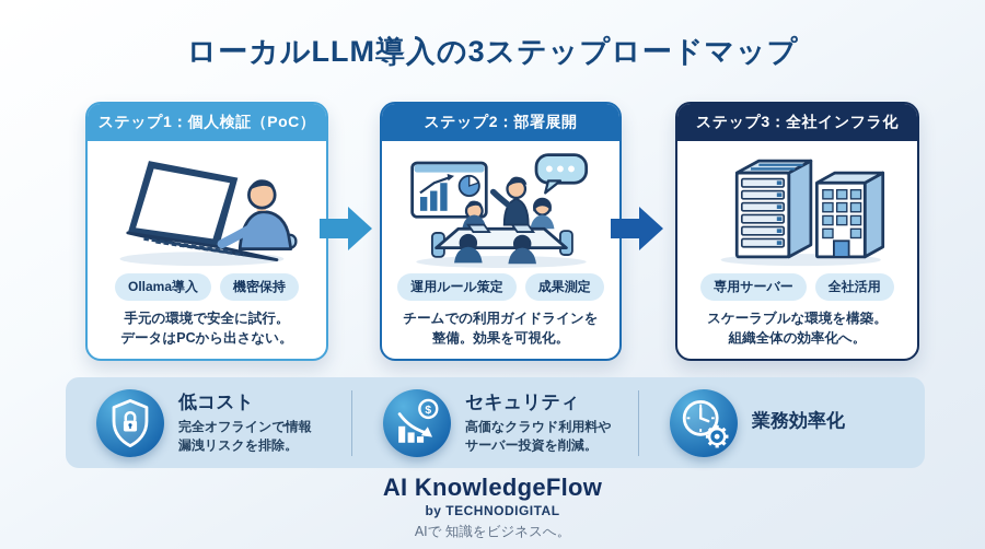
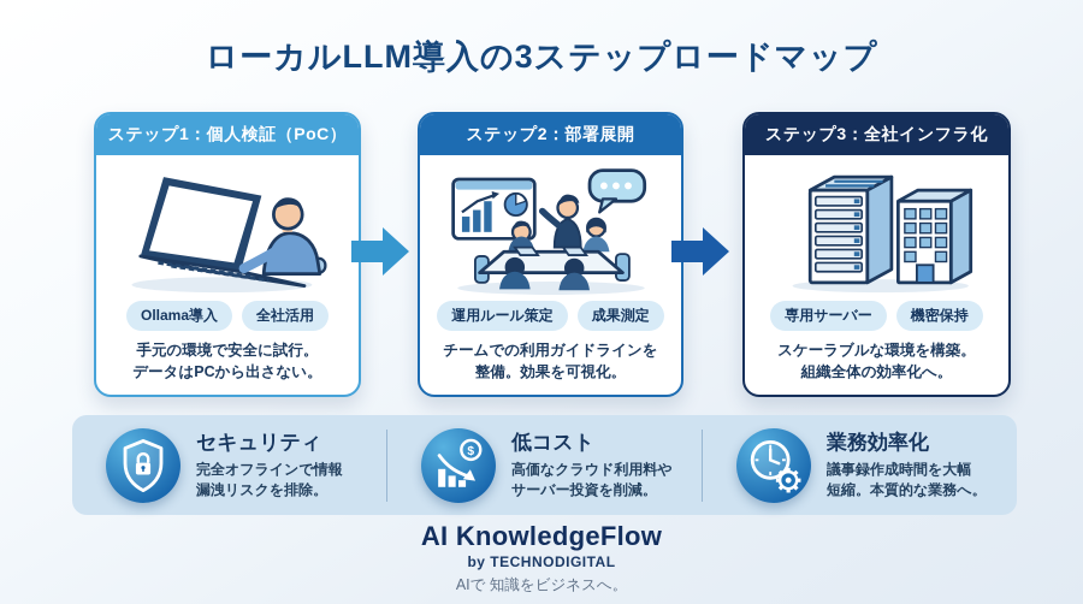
  ローカルLLM導入の3ステップロードマップ
  ステップ1：個人検証（PoC）
  Ollama導入
- 機密保持
+ 全社活用
  手元の環境で安全に試行。
  データはPCから出さない。
  ステップ2：部署展開
  運用ルール策定
  成果測定
  チームでの利用ガイドラインを
  整備。効果を可視化。
  ステップ3：全社インフラ化
  専用サーバー
- 全社活用
+ 機密保持
  スケーラブルな環境を構築。
  組織全体の効率化へ。
- 低コスト
+ セキュリティ
  完全オフラインで情報
  漏洩リスクを排除。
  $
- セキュリティ
+ 低コスト
  高価なクラウド利用料や
  サーバー投資を削減。
  業務効率化
+ 議事録作成時間を大幅
+ 短縮。本質的な業務へ。
  AI KnowledgeFlow
  by TECHNODIGITAL
  AIで 知識をビジネスへ。
